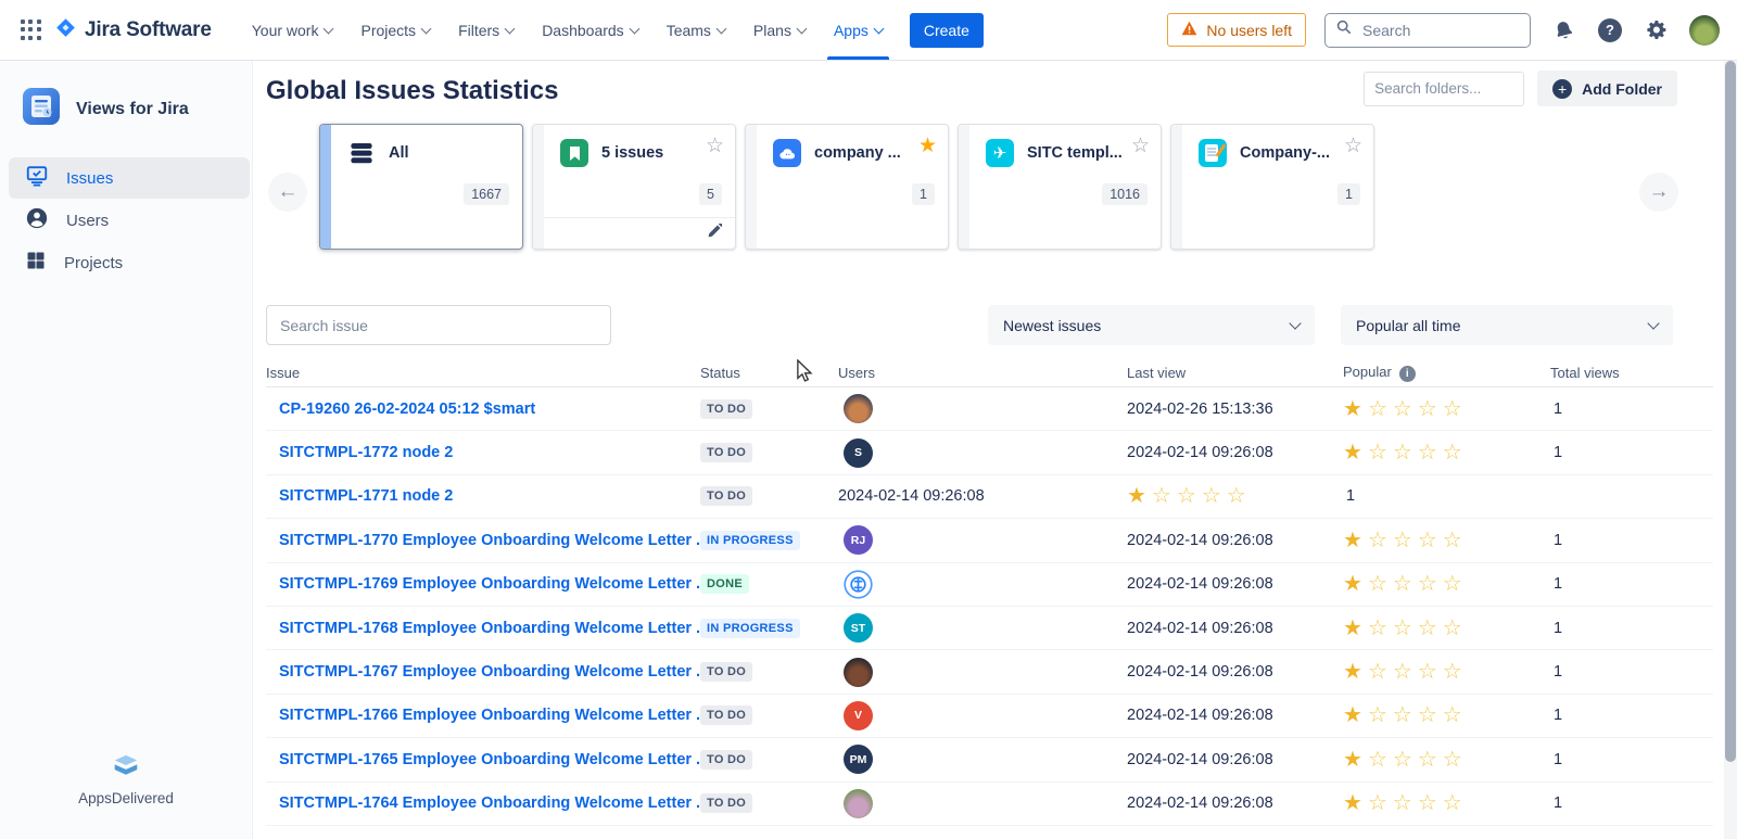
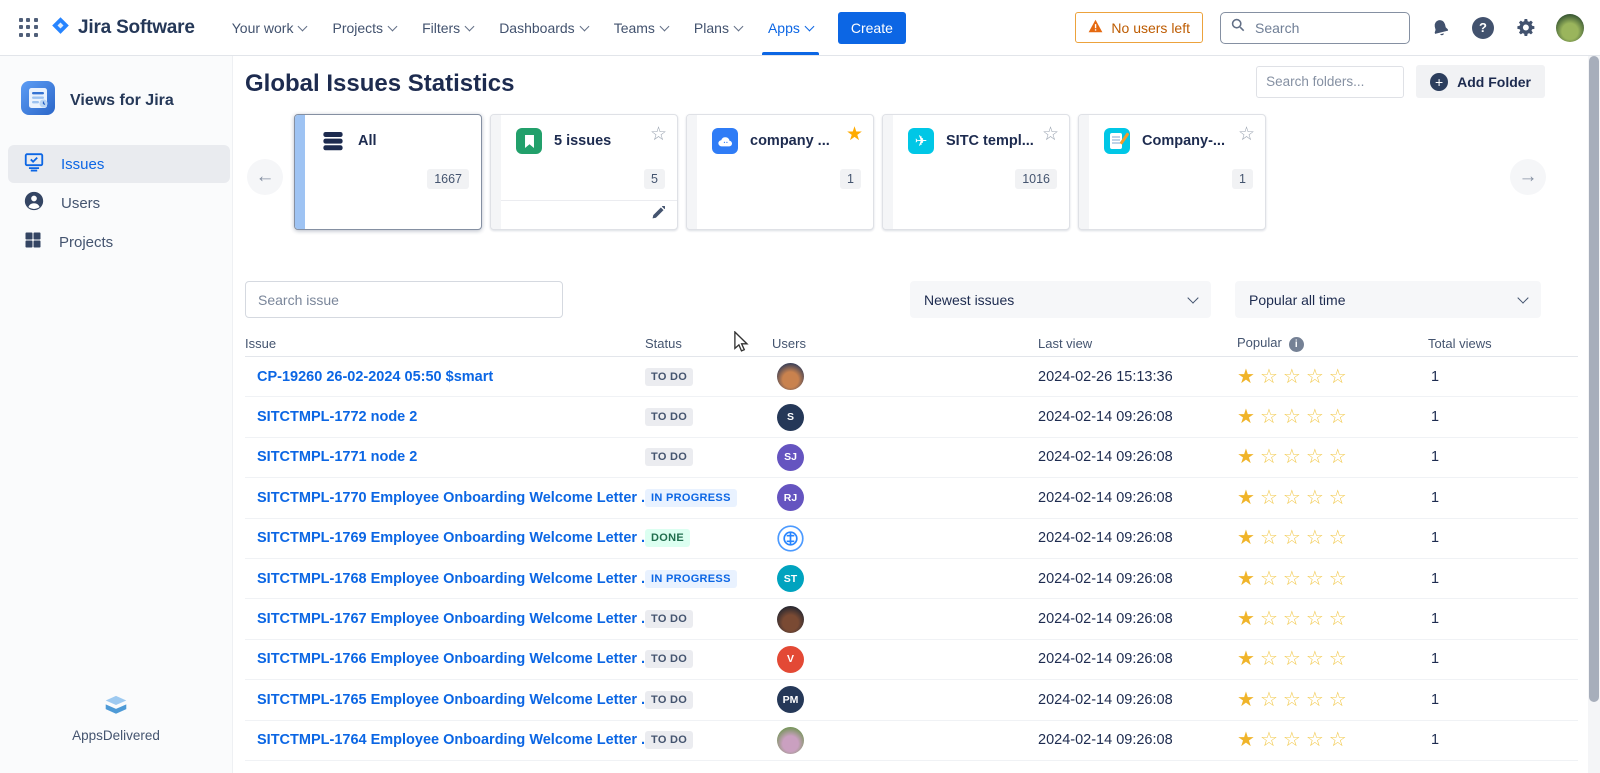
  Jira Software
  Your work
  Projects
  Filters
  Dashboards
  Teams
  Plans
  Apps
  Create
  No users left
  Search
  ?
  Views for Jira
  Issues
  Users
  Projects
  AppsDelivered
  Global Issues Statistics
  Search folders...
  +
  Add Folder
  ←
  All
  1667
  5 issues
  5
  ☆
  company ...
  1
  ★
  ✈
  SITC templ...
  1016
  ☆
  Company-...
  1
  ☆
  →
  Search issue
  Newest issues
  Popular all time
  Issue
  Status
  Users
  Last view
  Popular i
  Total views
- CP-19260 26-02-2024 05:12 $smart
+ CP-19260 26-02-2024 05:50 $smart
  TO DO
  2024-02-26 15:13:36
  ★☆☆☆☆
  1
  SITCTMPL-1772 node 2
  TO DO
  S
  2024-02-14 09:26:08
  ★☆☆☆☆
  1
  SITCTMPL-1771 node 2
  TO DO
+ SJ
  2024-02-14 09:26:08
  ★☆☆☆☆
  1
  SITCTMPL-1770 Employee Onboarding Welcome Letter .
  IN PROGRESS
  RJ
  2024-02-14 09:26:08
  ★☆☆☆☆
  1
  SITCTMPL-1769 Employee Onboarding Welcome Letter .
  DONE
  2024-02-14 09:26:08
  ★☆☆☆☆
  1
  SITCTMPL-1768 Employee Onboarding Welcome Letter .
  IN PROGRESS
  ST
  2024-02-14 09:26:08
  ★☆☆☆☆
  1
  SITCTMPL-1767 Employee Onboarding Welcome Letter .
  TO DO
  2024-02-14 09:26:08
  ★☆☆☆☆
  1
  SITCTMPL-1766 Employee Onboarding Welcome Letter .
  TO DO
  V
  2024-02-14 09:26:08
  ★☆☆☆☆
  1
  SITCTMPL-1765 Employee Onboarding Welcome Letter .
  TO DO
  PM
  2024-02-14 09:26:08
  ★☆☆☆☆
  1
  SITCTMPL-1764 Employee Onboarding Welcome Letter .
  TO DO
  2024-02-14 09:26:08
  ★☆☆☆☆
  1
